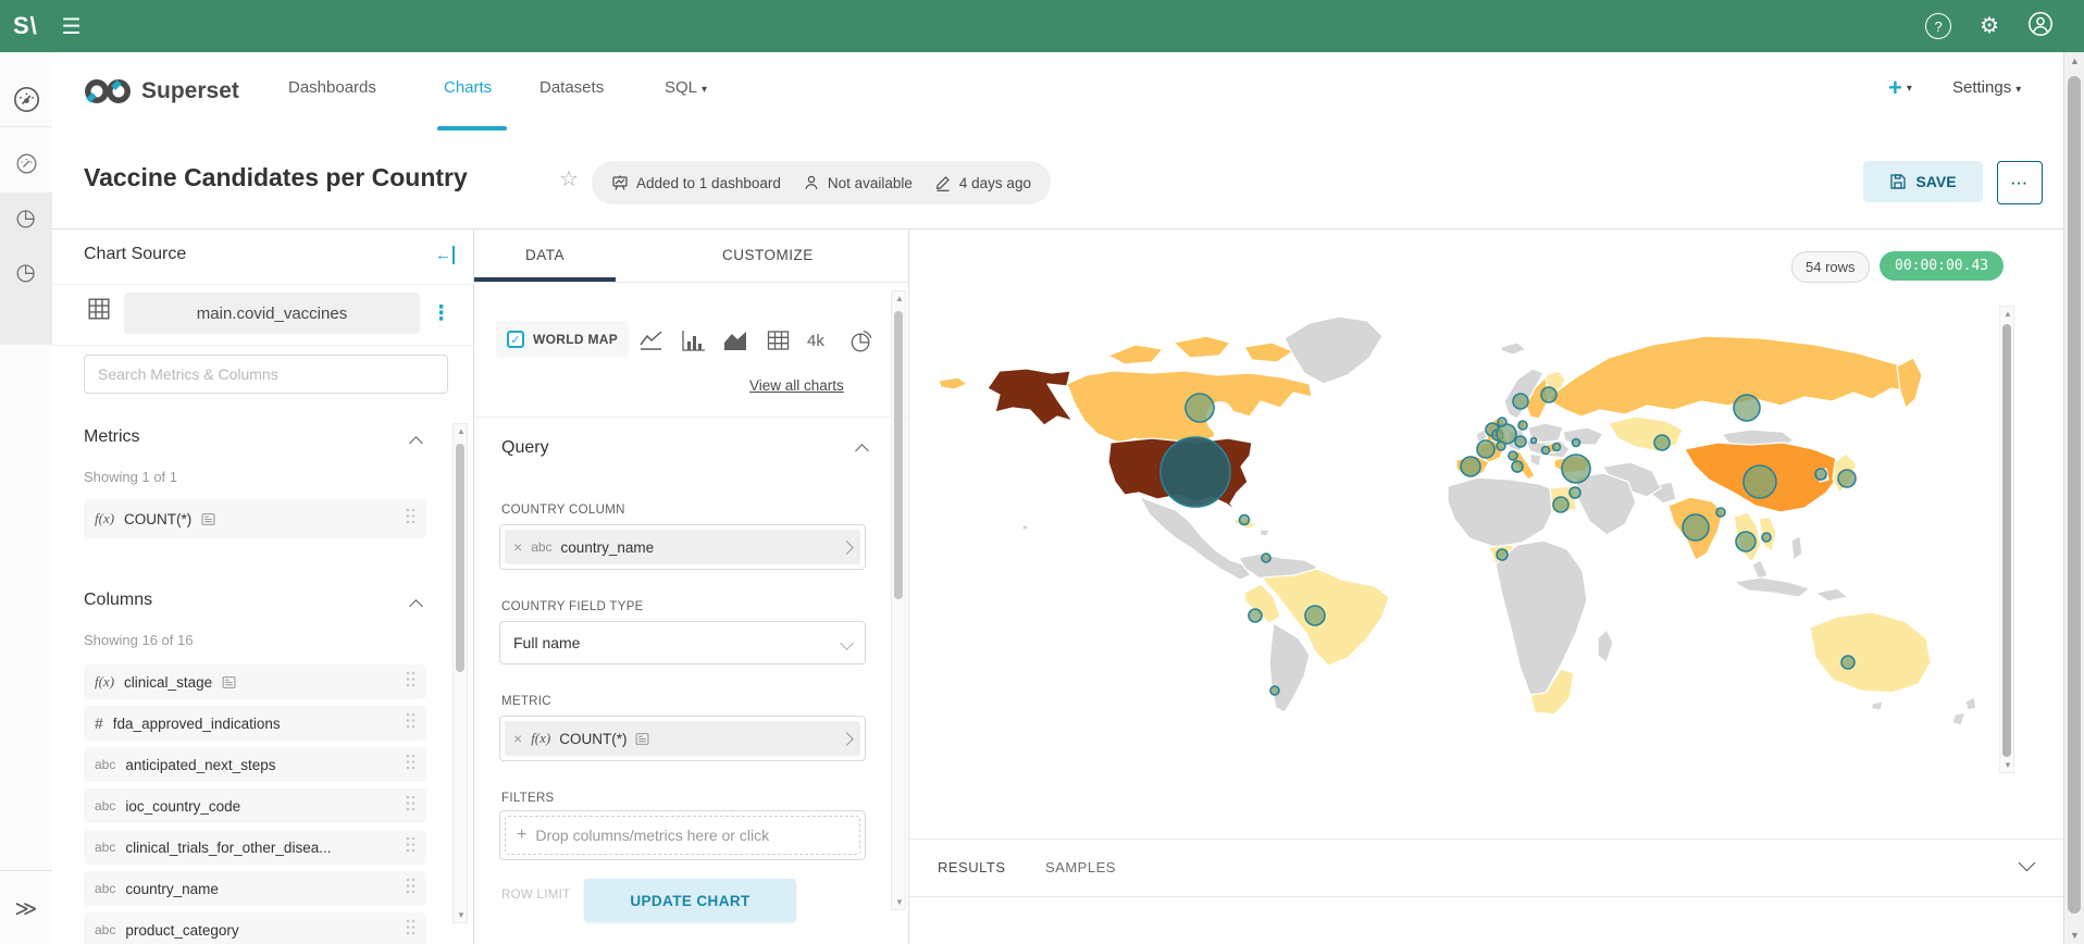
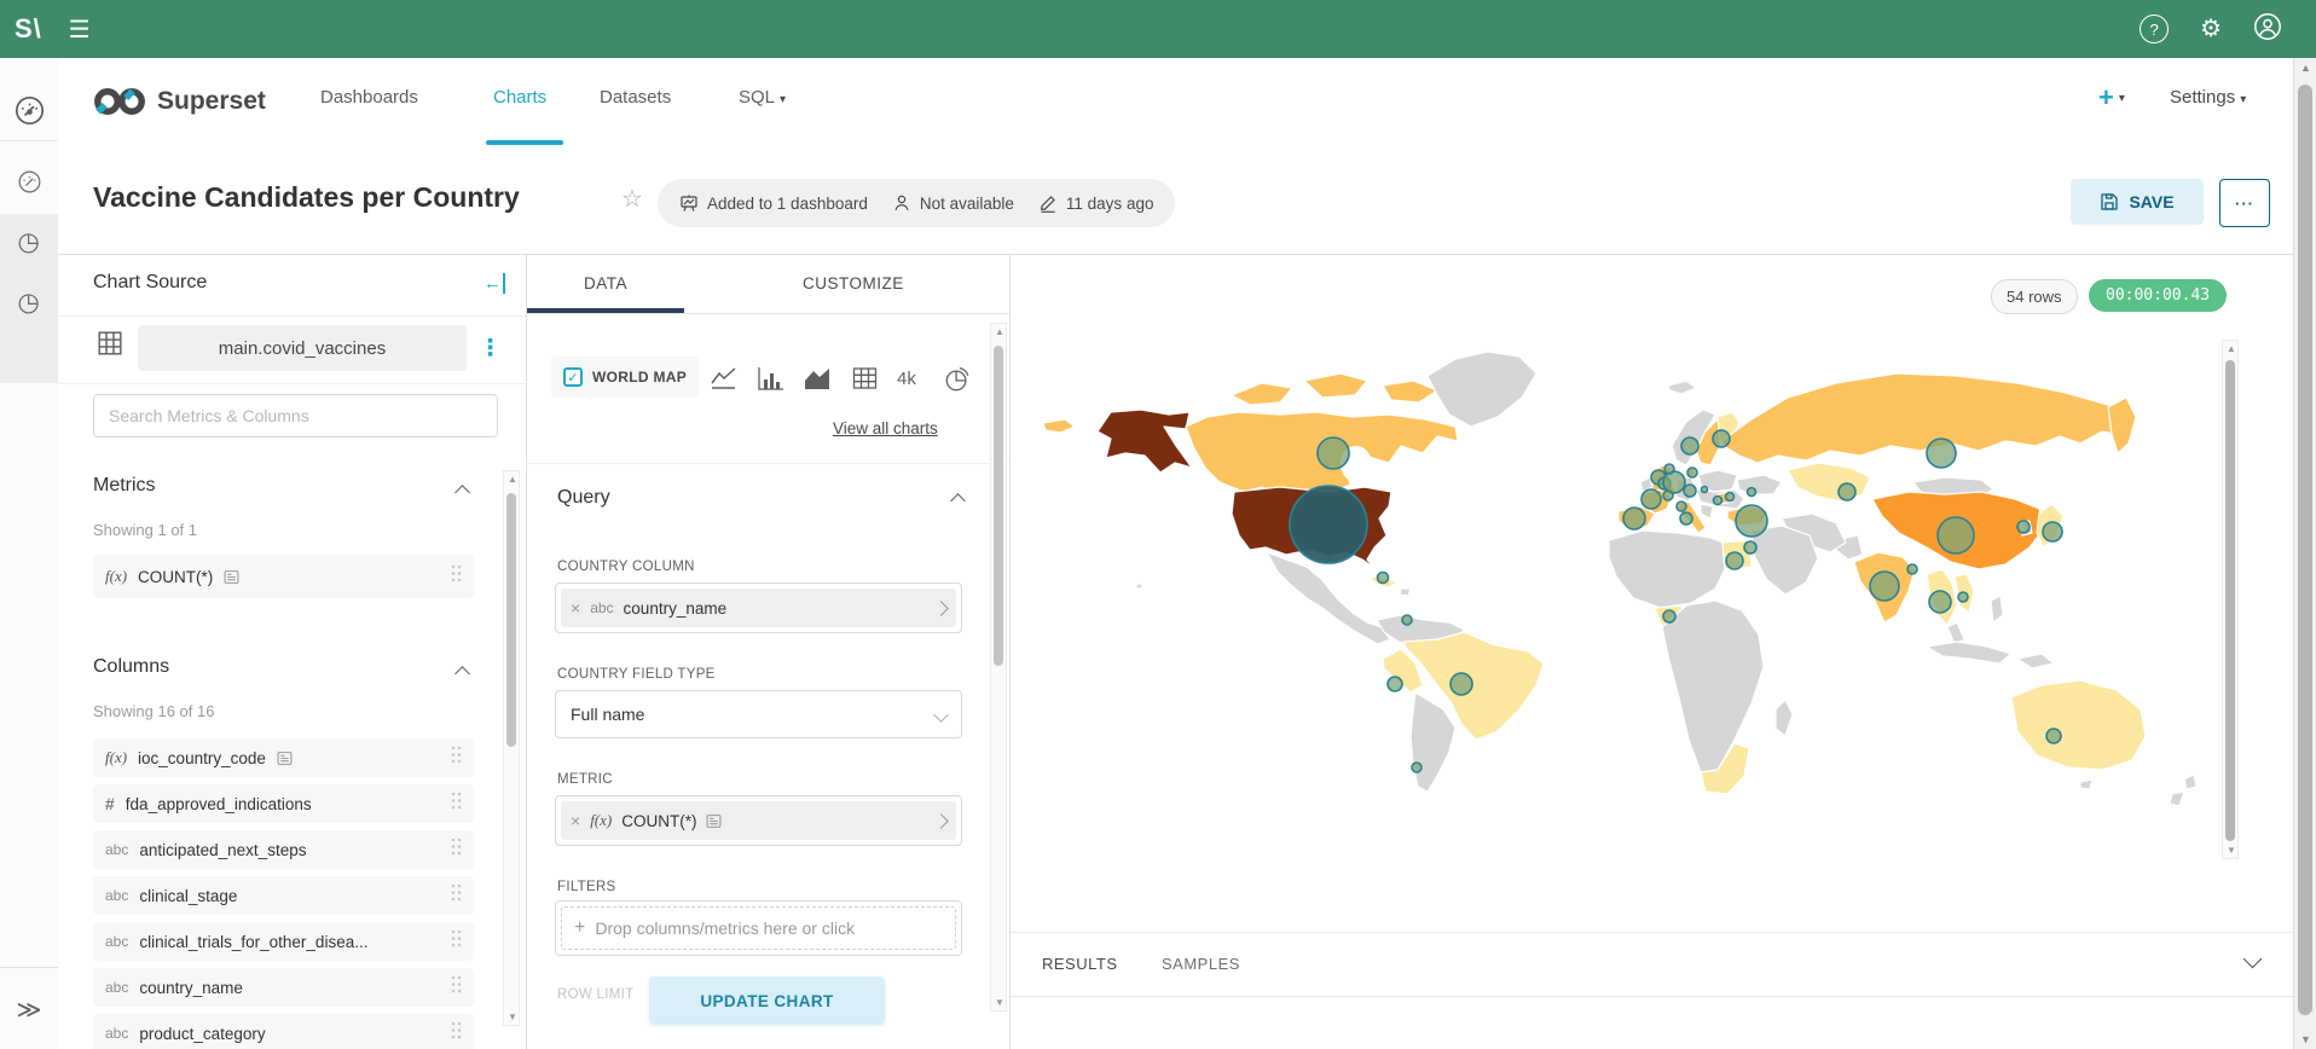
  S\
  ☰
  ?
  ⚙
  ≫
  Superset
  Dashboards
  Charts
  Datasets
  SQL ▾
  + ▾
  Settings ▾
  Vaccine Candidates per Country
  ☆
  Added to 1 dashboard
  Not available
- 4 days ago
+ 11 days ago
  SAVE
  ···
  Chart Source
  ←
  main.covid_vaccines
  ⋮
  Search Metrics & Columns
  Metrics
  Showing 1 of 1
  f(x)
  COUNT(*)
  Columns
  Showing 16 of 16
  f(x)
- clinical_stage
+ ioc_country_code
  #
  fda_approved_indications
  abc
  anticipated_next_steps
  abc
- ioc_country_code
+ clinical_stage
  abc
  clinical_trials_for_other_disea...
  abc
  country_name
  abc
  product_category
  ▲
  ▼
  DATA
  CUSTOMIZE
  ✓
  WORLD MAP
  4k
  View all charts
  Query
  COUNTRY COLUMN
  ×
  abc
  country_name
  COUNTRY FIELD TYPE
  Full name
  METRIC
  ×
  f(x)
  COUNT(*)
  FILTERS
  +
  Drop columns/metrics here or click
  ROW LIMIT
  UPDATE CHART
  ▲
  ▼
  54 rows
  00:00:00.43
  ▲
  ▼
  RESULTS
  SAMPLES
  ▲
  ▼
